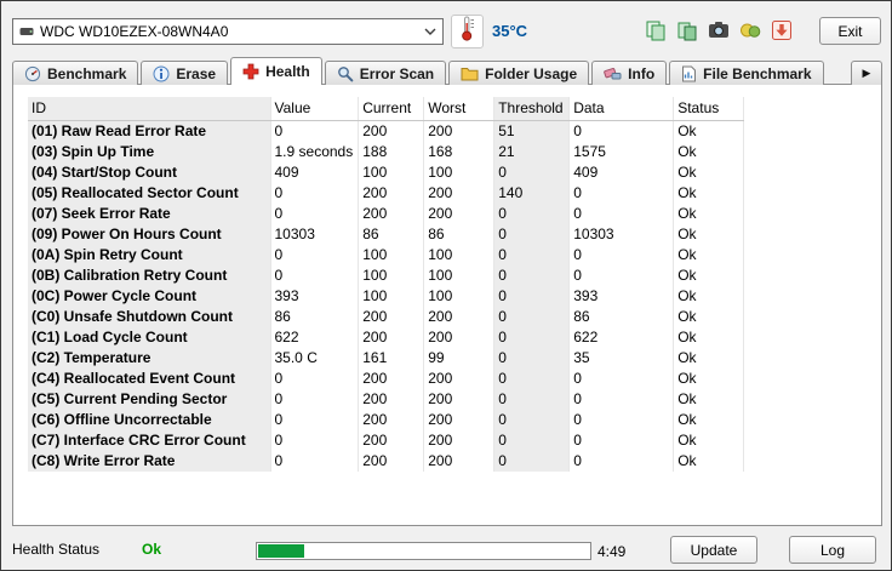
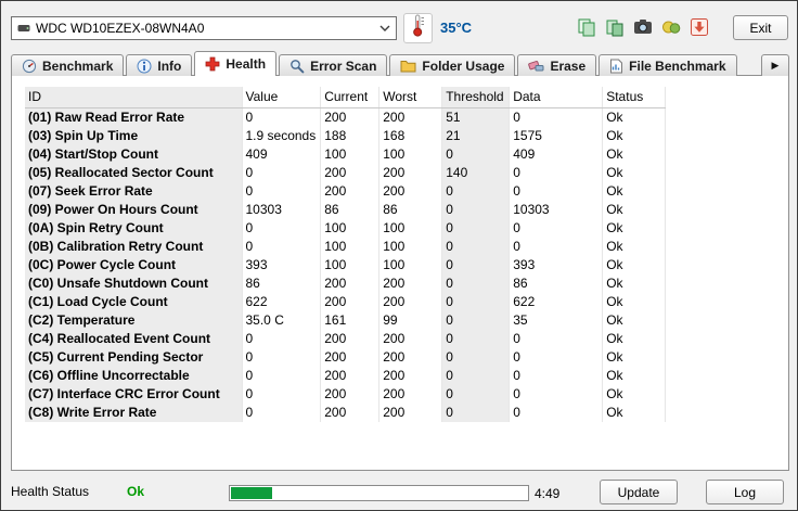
  WDC WD10EZEX-08WN4A0
  35°C
  Exit
  Benchmark
- Erase
+ Info
  Health
  Error Scan
  Folder Usage
- Info
+ Erase
  File Benchmark
  ▶
  ID	Value	Current	Worst	Threshold	Data	Status
  (01) Raw Read Error Rate	0	200	200	51	0	Ok
  (03) Spin Up Time	1.9 seconds	188	168	21	1575	Ok
  (04) Start/Stop Count	409	100	100	0	409	Ok
  (05) Reallocated Sector Count	0	200	200	140	0	Ok
  (07) Seek Error Rate	0	200	200	0	0	Ok
  (09) Power On Hours Count	10303	86	86	0	10303	Ok
  (0A) Spin Retry Count	0	100	100	0	0	Ok
  (0B) Calibration Retry Count	0	100	100	0	0	Ok
  (0C) Power Cycle Count	393	100	100	0	393	Ok
  (C0) Unsafe Shutdown Count	86	200	200	0	86	Ok
  (C1) Load Cycle Count	622	200	200	0	622	Ok
  (C2) Temperature	35.0 C	161	99	0	35	Ok
  (C4) Reallocated Event Count	0	200	200	0	0	Ok
  (C5) Current Pending Sector	0	200	200	0	0	Ok
  (C6) Offline Uncorrectable	0	200	200	0	0	Ok
  (C7) Interface CRC Error Count	0	200	200	0	0	Ok
  (C8) Write Error Rate	0	200	200	0	0	Ok
  Health Status
  Ok
  4:49
  Update
  Log
